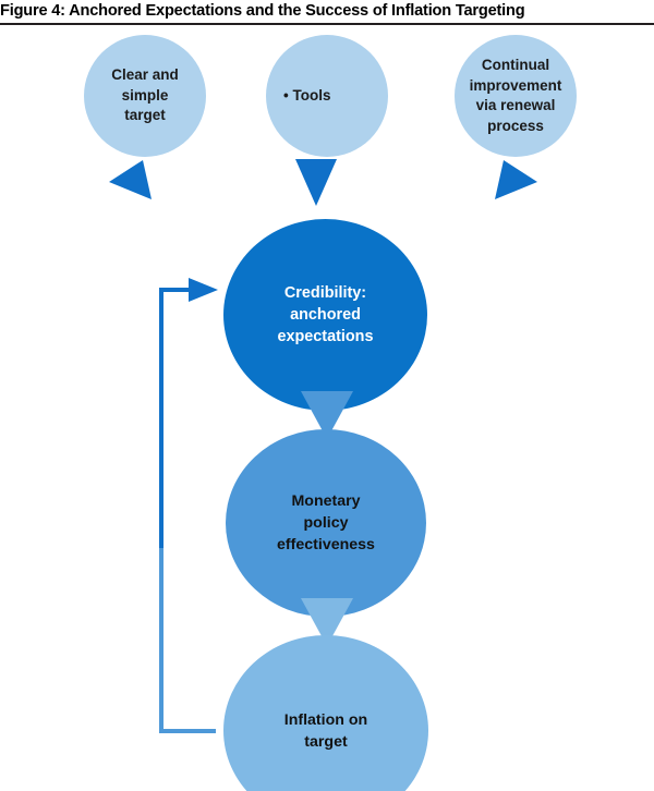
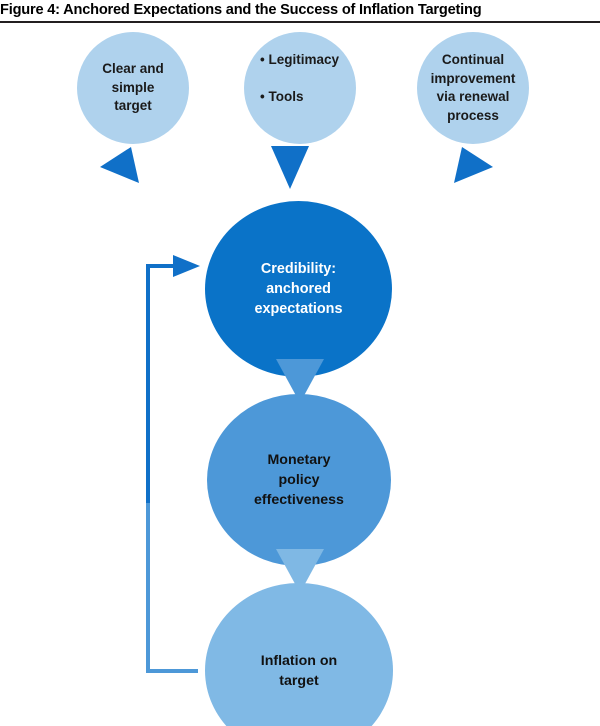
  Figure 4: Anchored Expectations and the Success of Inflation Targeting
  Clear and
  simple
  target
+ • Legitimacy
  • Tools
  Continual
  improvement
  via renewal
  process
  Credibility:
  anchored
  expectations
  Monetary
  policy
  effectiveness
  Inflation on
  target
